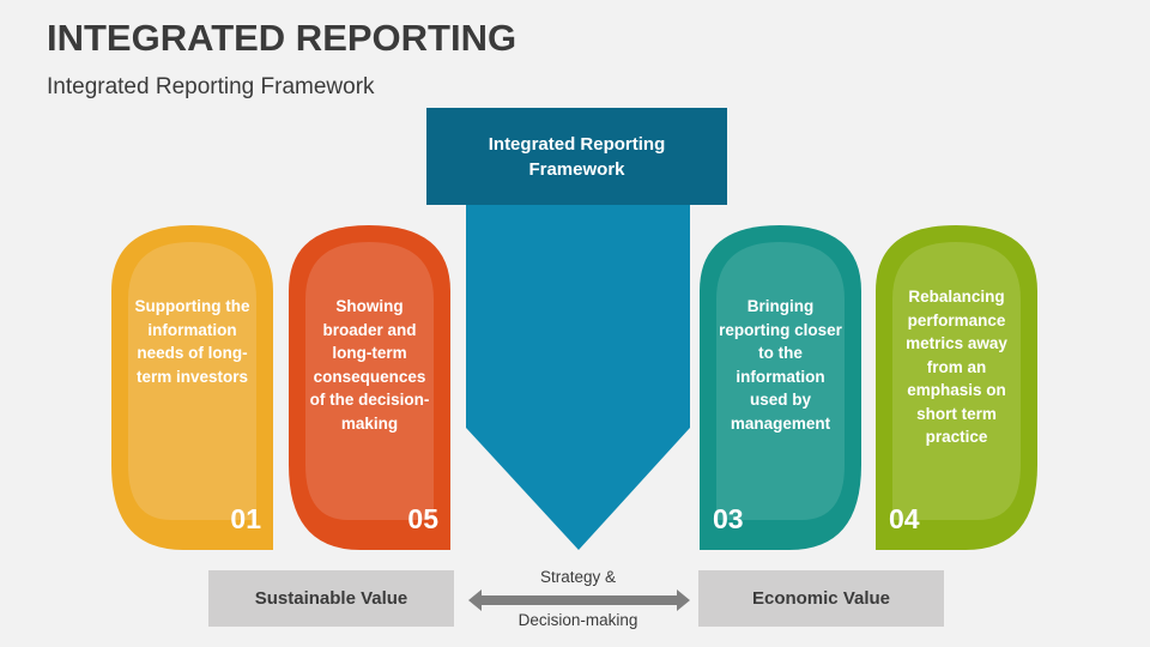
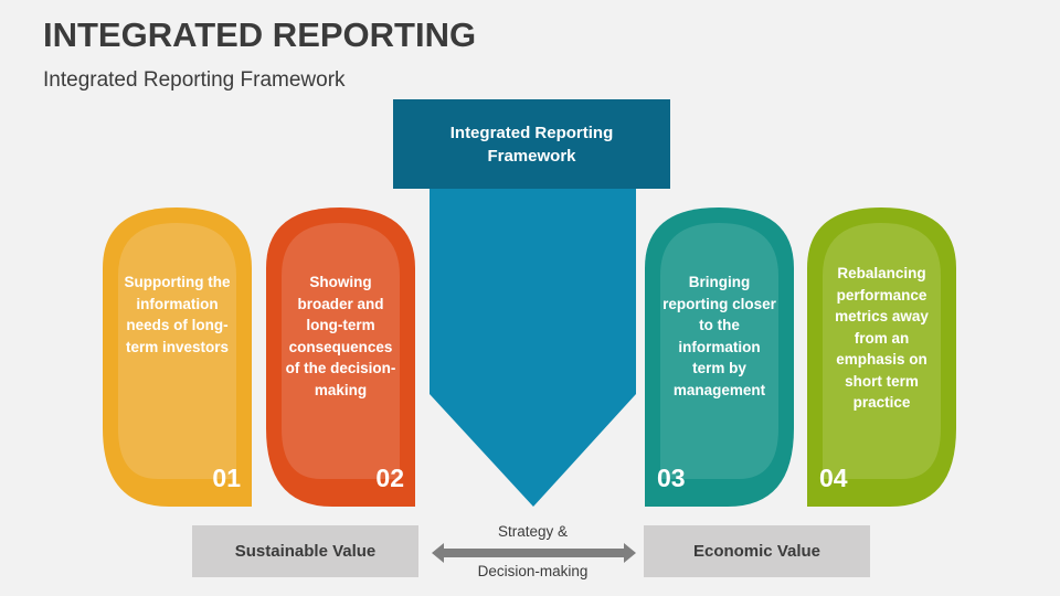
  INTEGRATED REPORTING
  Integrated Reporting Framework
  Integrated Reporting Framework
  Supporting the information needs of long-term investors
  01
  Showing broader and long-term consequences of the decision-making
- 05
+ 02
- Bringing reporting closer to the information used by management
+ Bringing reporting closer to the information term by management
  03
  Rebalancing performance metrics away from an emphasis on short term practice
  04
  Sustainable Value
  Economic Value
  Strategy &
  Decision-making
